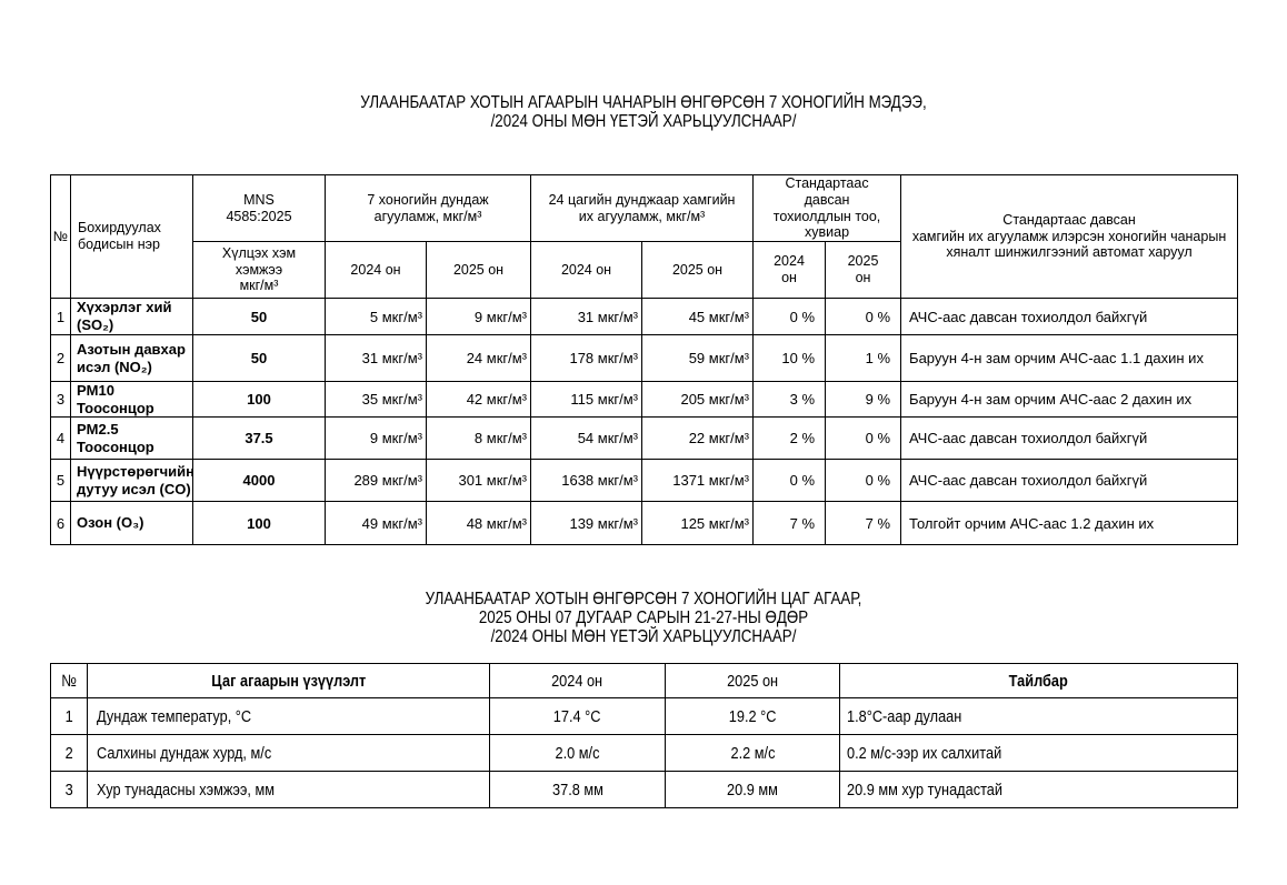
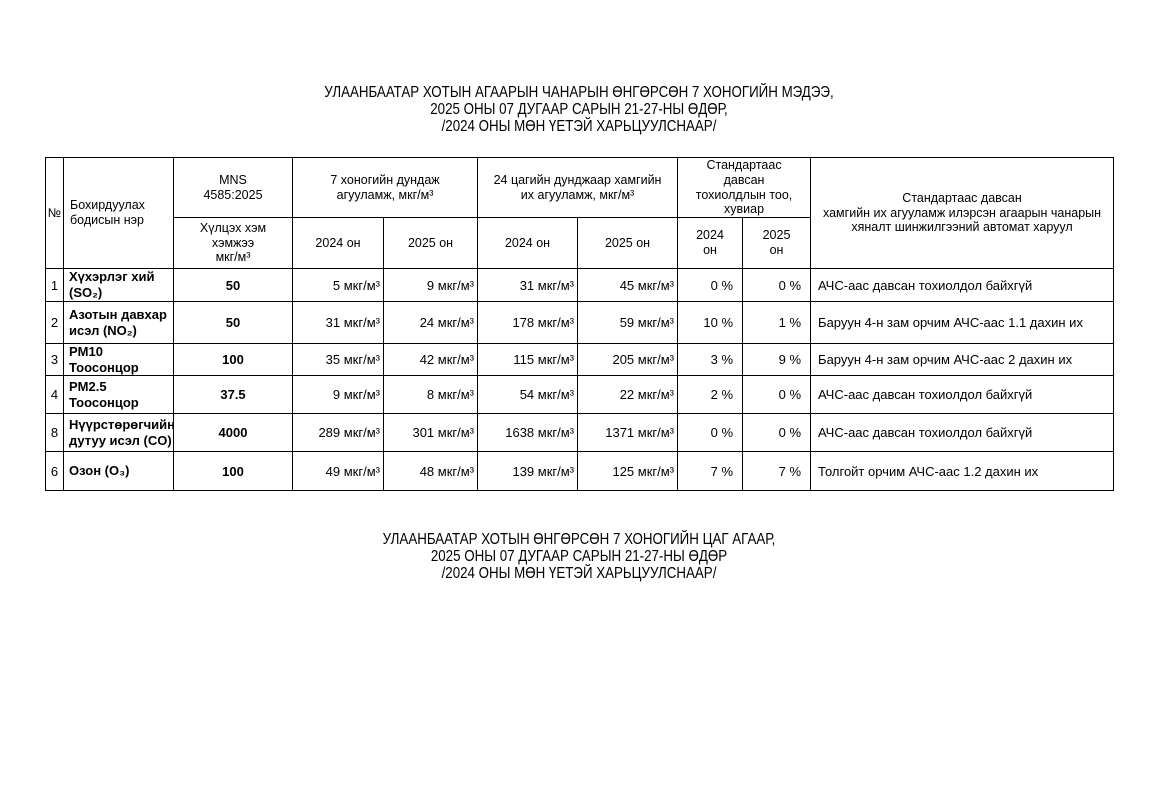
  УЛААНБААТАР ХОТЫН АГААРЫН ЧАНАРЫН ӨНГӨРСӨН 7 ХОНОГИЙН МЭДЭЭ,
+ 2025 ОНЫ 07 ДУГААР САРЫН 21-27-НЫ ӨДӨР,
  /2024 ОНЫ МӨН ҮЕТЭЙ ХАРЬЦУУЛСНААР/
- №	Бохирдуулах бодисын нэр	MNS 4585:2025	7 хоногийн дундаж агууламж, мкг/м³	24 цагийн дунджаар хамгийн их агууламж, мкг/м³	Стандартаас давсан тохиолдлын тоо, хувиар	Стандартаас давсан хамгийн их агууламж илэрсэн хоногийн чанарын хяналт шинжилгээний автомат харуул
+ №	Бохирдуулах бодисын нэр	MNS 4585:2025	7 хоногийн дундаж агууламж, мкг/м³	24 цагийн дунджаар хамгийн их агууламж, мкг/м³	Стандартаас давсан тохиолдлын тоо, хувиар	Стандартаас давсан хамгийн их агууламж илэрсэн агаарын чанарын хяналт шинжилгээний автомат харуул
  Хүлцэх хэм хэмжээ мкг/м³	2024 он	2025 он	2024 он	2025 он	2024 он	2025 он
  1	Хүхэрлэг хий (SO₂)	50	5 мкг/м³	9 мкг/м³	31 мкг/м³	45 мкг/м³	0 %	0 %	АЧС-аас давсан тохиолдол байхгүй
  2	Азотын давхар исэл (NO₂)	50	31 мкг/м³	24 мкг/м³	178 мкг/м³	59 мкг/м³	10 %	1 %	Баруун 4-н зам орчим АЧС-аас 1.1 дахин их
  3	PM10 Тоосонцор	100	35 мкг/м³	42 мкг/м³	115 мкг/м³	205 мкг/м³	3 %	9 %	Баруун 4-н зам орчим АЧС-аас 2 дахин их
  4	PM2.5 Тоосонцор	37.5	9 мкг/м³	8 мкг/м³	54 мкг/м³	22 мкг/м³	2 %	0 %	АЧС-аас давсан тохиолдол байхгүй
- 5	Нүүрстөрөгчийн дутуу исэл (CO)	4000	289 мкг/м³	301 мкг/м³	1638 мкг/м³	1371 мкг/м³	0 %	0 %	АЧС-аас давсан тохиолдол байхгүй
+ 8	Нүүрстөрөгчийн дутуу исэл (CO)	4000	289 мкг/м³	301 мкг/м³	1638 мкг/м³	1371 мкг/м³	0 %	0 %	АЧС-аас давсан тохиолдол байхгүй
  6	Озон (O₃)	100	49 мкг/м³	48 мкг/м³	139 мкг/м³	125 мкг/м³	7 %	7 %	Толгойт орчим АЧС-аас 1.2 дахин их
  УЛААНБААТАР ХОТЫН ӨНГӨРСӨН 7 ХОНОГИЙН ЦАГ АГААР,
  2025 ОНЫ 07 ДУГААР САРЫН 21-27-НЫ ӨДӨР
  /2024 ОНЫ МӨН ҮЕТЭЙ ХАРЬЦУУЛСНААР/
- №	Цаг агаарын үзүүлэлт	2024 он	2025 он	Тайлбар
- 1	Дундаж температур, °С	17.4 °С	19.2 °С	1.8°С-аар дулаан
- 2	Салхины дундаж хурд, м/с	2.0 м/с	2.2 м/с	0.2 м/с-ээр их салхитай
- 3	Хур тунадасны хэмжээ, мм	37.8 мм	20.9 мм	20.9 мм хур тунадастай
